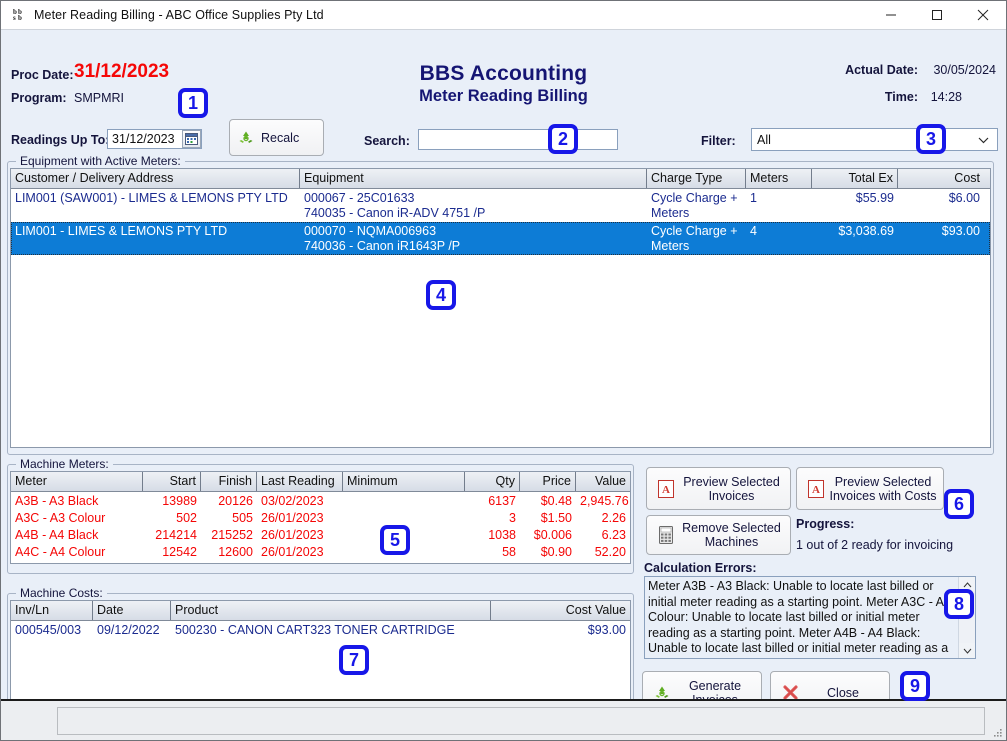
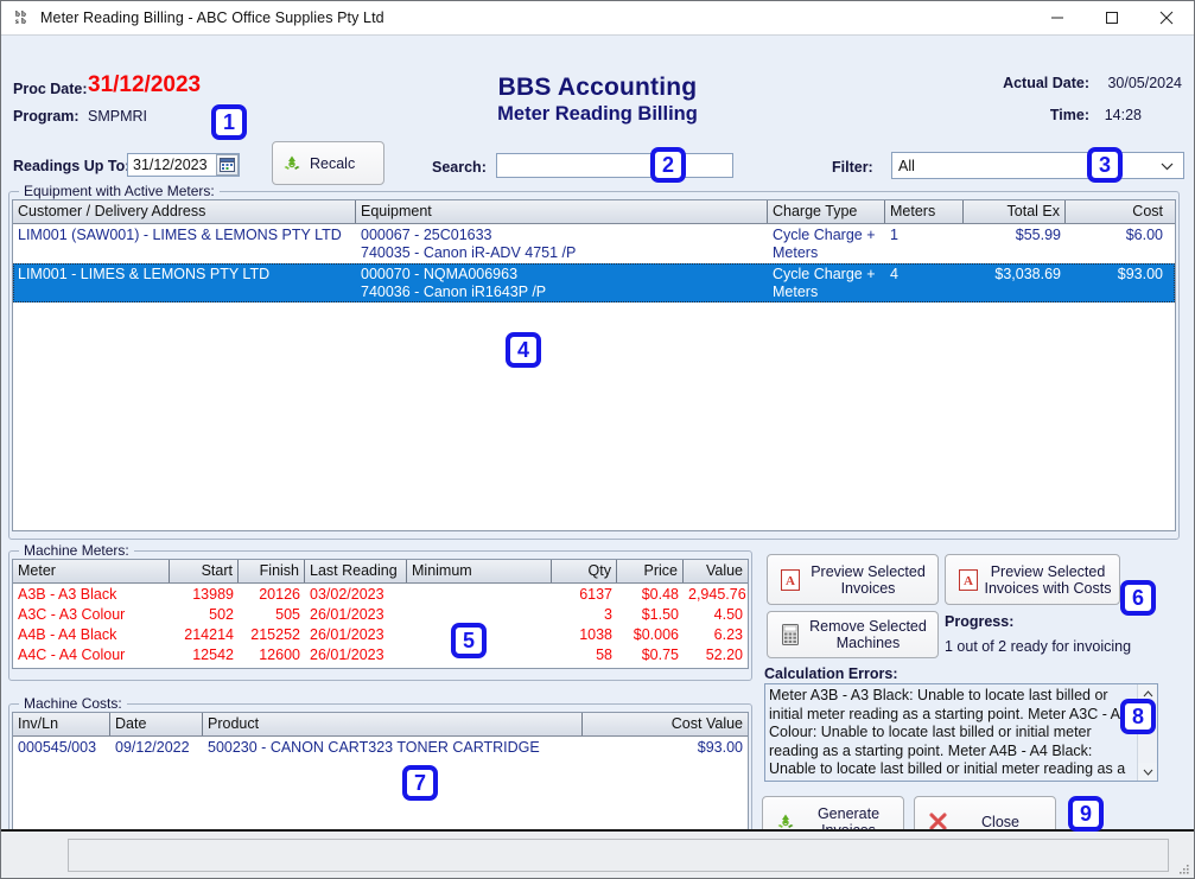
  b
  b
  s
  b
  Meter Reading Billing - ABC Office Supplies Pty Ltd
  Proc Date:
  31/12/2023
  Program:
  SMPMRI
  BBS Accounting
  Meter Reading Billing
  Actual Date:
  30/05/2024
  Time:
  14:28
  Readings Up To
  31/12/2023
  Recalc
  Search:
  Filter:
  All
  Equipment with Active Meters:
  Customer / Delivery Address
  Equipment
  Charge Type
  Meters
  Total Ex
  Cost
  LIM001 (SAW001) - LIMES & LEMONS PTY LTD
  000067 - 25C01633
  740035 - Canon iR-ADV 4751 /P
  Cycle Charge +
  Meters
  1
  $55.99
  $6.00
  LIM001 - LIMES & LEMONS PTY LTD
  000070 - NQMA006963
  740036 - Canon iR1643P /P
  Cycle Charge +
  Meters
  4
  $3,038.69
  $93.00
  Machine Meters:
  Meter
  Start
  Finish
  Last Reading
  Minimum
  Qty
  Price
  Value
  A3B - A3 Black
  13989
  20126
  03/02/2023
  6137
  $0.48
  2,945.76
  A3C - A3 Colour
  502
  505
  26/01/2023
  3
  $1.50
- 2.26
+ 4.50
  A4B - A4 Black
  214214
  215252
  26/01/2023
  1038
  $0.006
  6.23
  A4C - A4 Colour
  12542
  12600
  26/01/2023
  58
- $0.90
+ $0.75
  52.20
  Machine Costs:
  Inv/Ln
  Date
  Product
  Cost Value
  000545/003
  09/12/2022
  500230 - CANON CART323 TONER CARTRIDGE
  $93.00
  A
  Preview Selected
  Invoices
  A
  Preview Selected
  Invoices with Costs
  Remove Selected
  Machines
  Progress:
  1 out of 2 ready for invoicing
  Calculation Errors:
  Meter A3B - A3 Black: Unable to locate last billed or initial meter reading as a starting point. Meter A3C - A Colour: Unable to locate last billed or initial meter reading as a starting point. Meter A4B - A4 Black: Unable to locate last billed or initial meter reading as a
  Generate
  Close
  1
  2
  3
  4
  5
  6
  7
  8
  9
